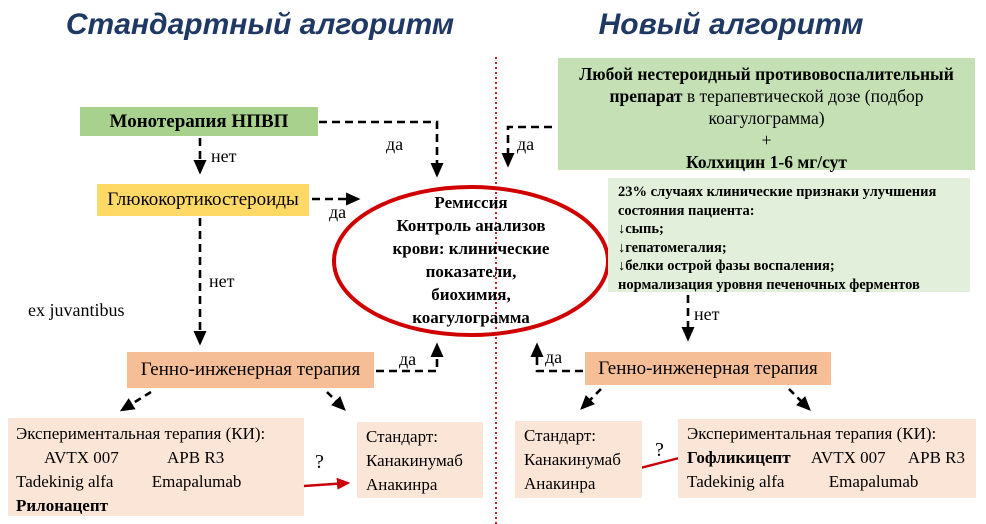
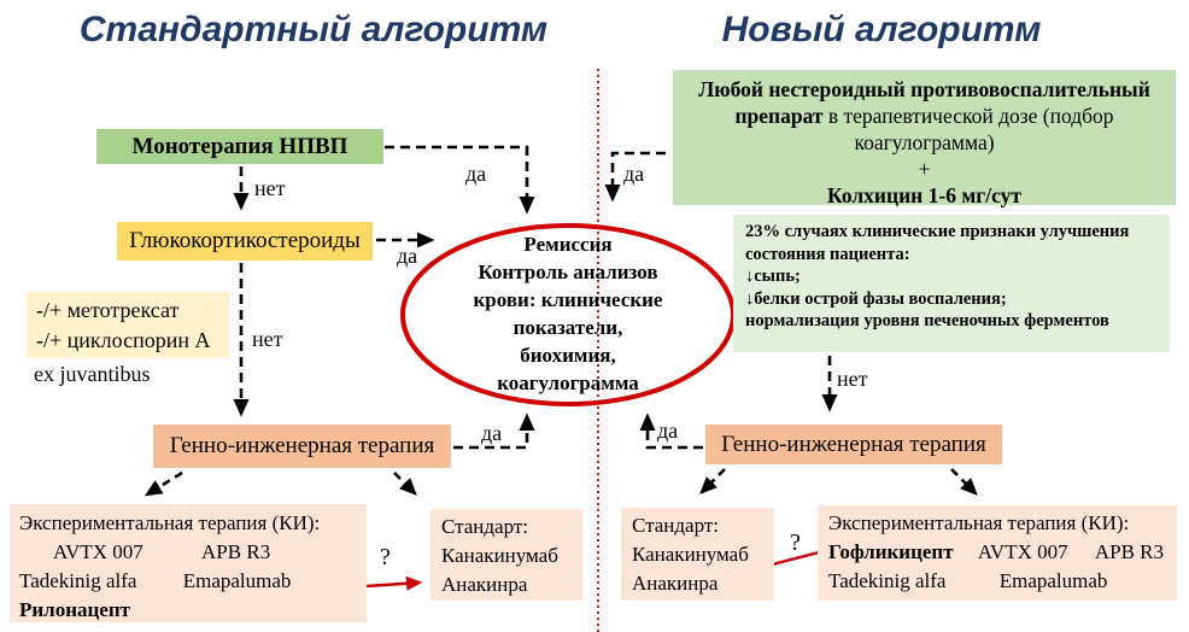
  Стандартный алгоритм
  Новый алгоритм
  Монотерапия НПВП
  Глюкокортикостероиды
+ -/+ метотрексат
+ -/+ циклоспорин А
  ex juvantibus
  Генно-инженерная терапия
  Экспериментальная терапия (КИ):
  AVTX 007 APB R3
  Tadekinig alfa Emapalumab
  Рилонацепт
  Стандарт:
  Канакинумаб
  Анакинра
  Ремиссия
  Контроль анализов
  крови: клинические
  показатели,
  биохимия,
  коагулограмма
  Любой нестероидный противовоспалительный препарат в терапевтической дозе (подбор коагулограмма)
  +
  Колхицин 1-6 мг/сут
  23% случаях клинические признаки улучшения состояния пациента:
  ↓сыпь;
- ↓гепатомегалия;
  ↓белки острой фазы воспаления;
  нормализация уровня печеночных ферментов
  Генно-инженерная терапия
  Стандарт:
  Канакинумаб
  Анакинра
  Экспериментальная терапия (КИ):
  Гофликицепт AVTX 007 APB R3
  Tadekinig alfa Emapalumab
  нет
  да
  да
  нет
  да
  да
  нет
  да
  ?
  ?
